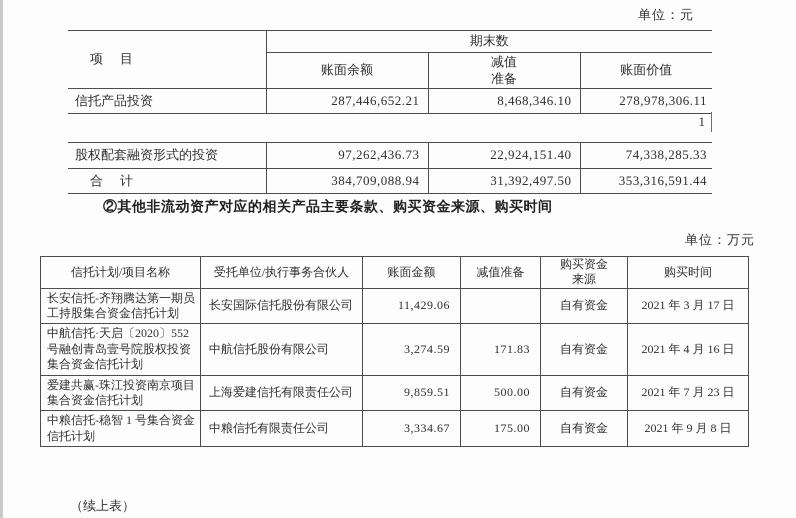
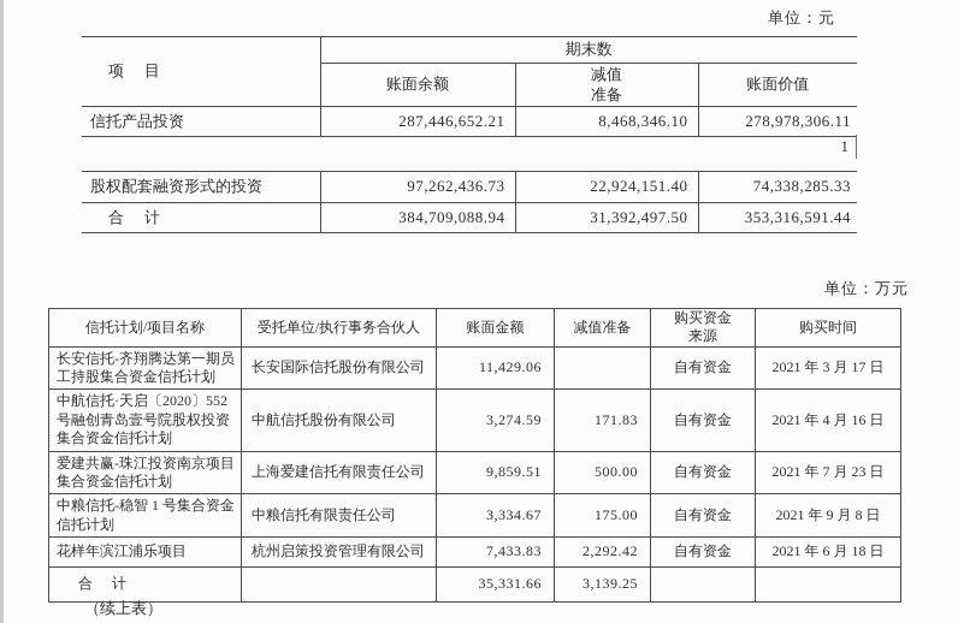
  单位：元
  项 目	期末数
  账面余额	减值 准备	账面价值
  信托产品投资	287,446,652.21	8,468,346.10	278,978,306.11
  1
  股权配套融资形式的投资	97,262,436.73	22,924,151.40	74,338,285.33
  合 计	384,709,088.94	31,392,497.50	353,316,591.44
- ②其他非流动资产对应的相关产品主要条款、购买资金来源、购买时间
  单位：万元
  信托计划/项目名称	受托单位/执行事务合伙人	账面金额	减值准备	购买资金 来源	购买时间
  长安信托-齐翔腾达第一期员工持股集合资金信托计划	长安国际信托股份有限公司	11,429.06		自有资金	2021 年 3 月 17 日
  中航信托·天启〔2020〕552 号融创青岛壹号院股权投资集合资金信托计划	中航信托股份有限公司	3,274.59	171.83	自有资金	2021 年 4 月 16 日
  爱建共赢-珠江投资南京项目集合资金信托计划	上海爱建信托有限责任公司	9,859.51	500.00	自有资金	2021 年 7 月 23 日
  中粮信托-稳智 1 号集合资金信托计划	中粮信托有限责任公司	3,334.67	175.00	自有资金	2021 年 9 月 8 日
+ 花样年滨江浦乐项目	杭州启策投资管理有限公司	7,433.83	2,292.42	自有资金	2021 年 6 月 18 日
+ 合 计		35,331.66	3,139.25
  （续上表）
